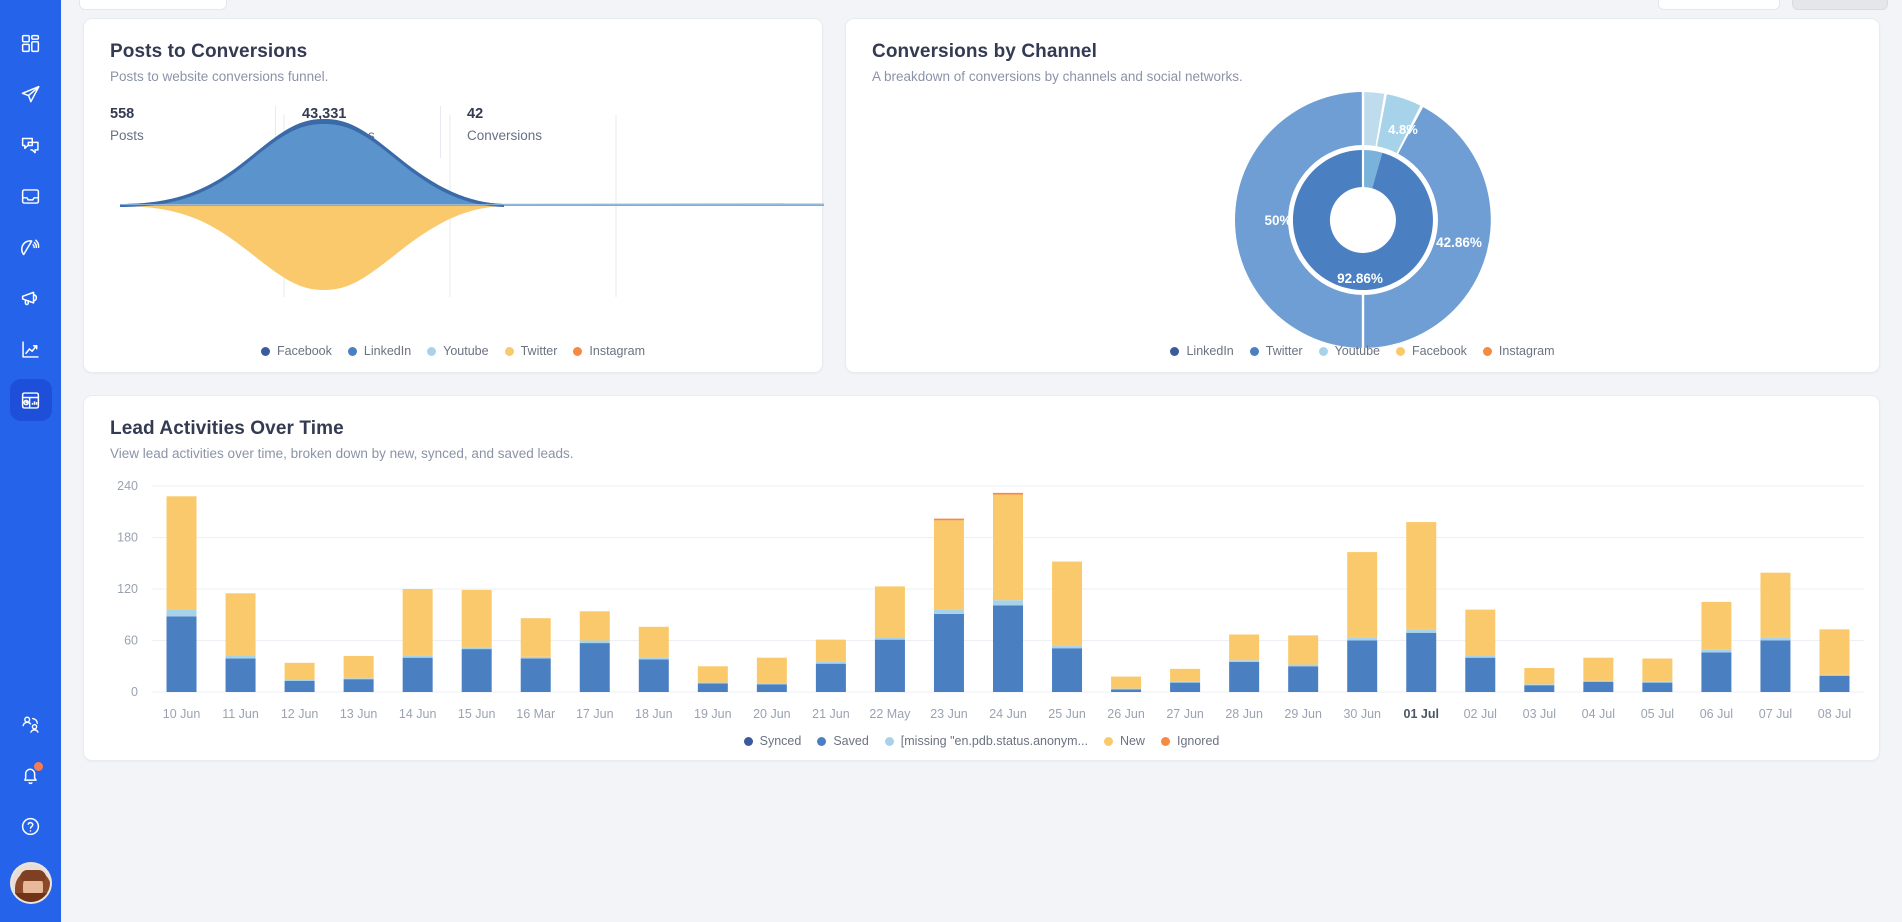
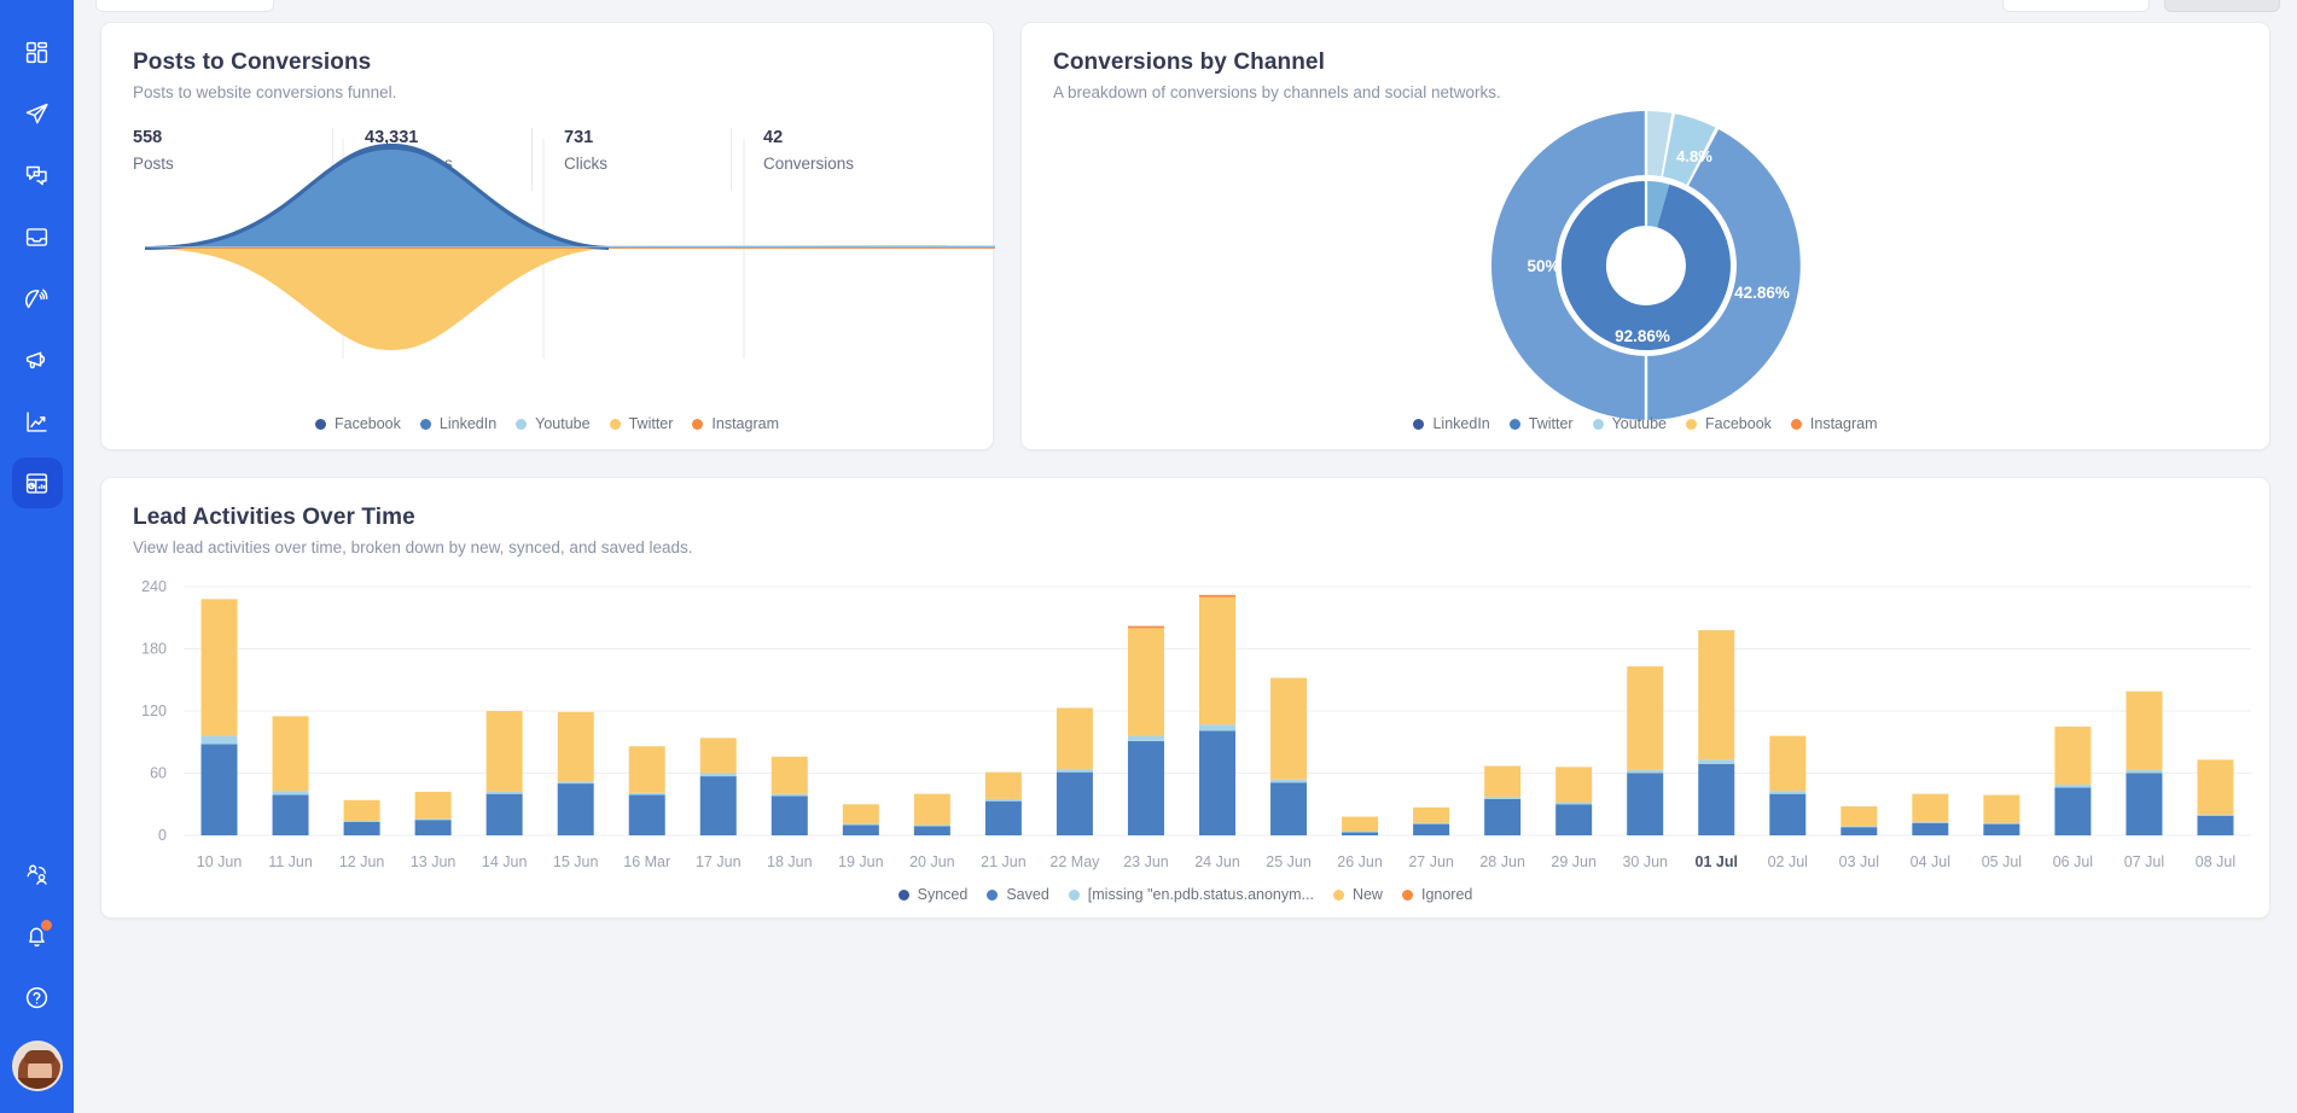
  Posts to Conversions
  Posts to website conversions funnel.
  558
  Posts
  43,331
+ 731
+ Clicks
  42
  Conversions
  Facebook
  LinkedIn
  Youtube
  Twitter
  Instagram
  Conversions by Channel
  A breakdown of conversions by channels and social networks.
  50%
  42.86%
  4.8%
  92.86%
  LinkedIn
  Twitter
  Youtube
  Facebook
  Instagram
  Lead Activities Over Time
  View lead activities over time, broken down by new, synced, and saved leads.
  0
  60
  120
  180
  240
  10 Jun
  11 Jun
  12 Jun
  13 Jun
  14 Jun
  15 Jun
  16 Mar
  17 Jun
  18 Jun
  19 Jun
  20 Jun
  21 Jun
  22 May
  23 Jun
  24 Jun
  25 Jun
  26 Jun
  27 Jun
  28 Jun
  29 Jun
  30 Jun
  01 Jul
  02 Jul
  03 Jul
  04 Jul
  05 Jul
  06 Jul
  07 Jul
  08 Jul
  Synced
  Saved
  [missing "en.pdb.status.anonym...
  New
  Ignored
